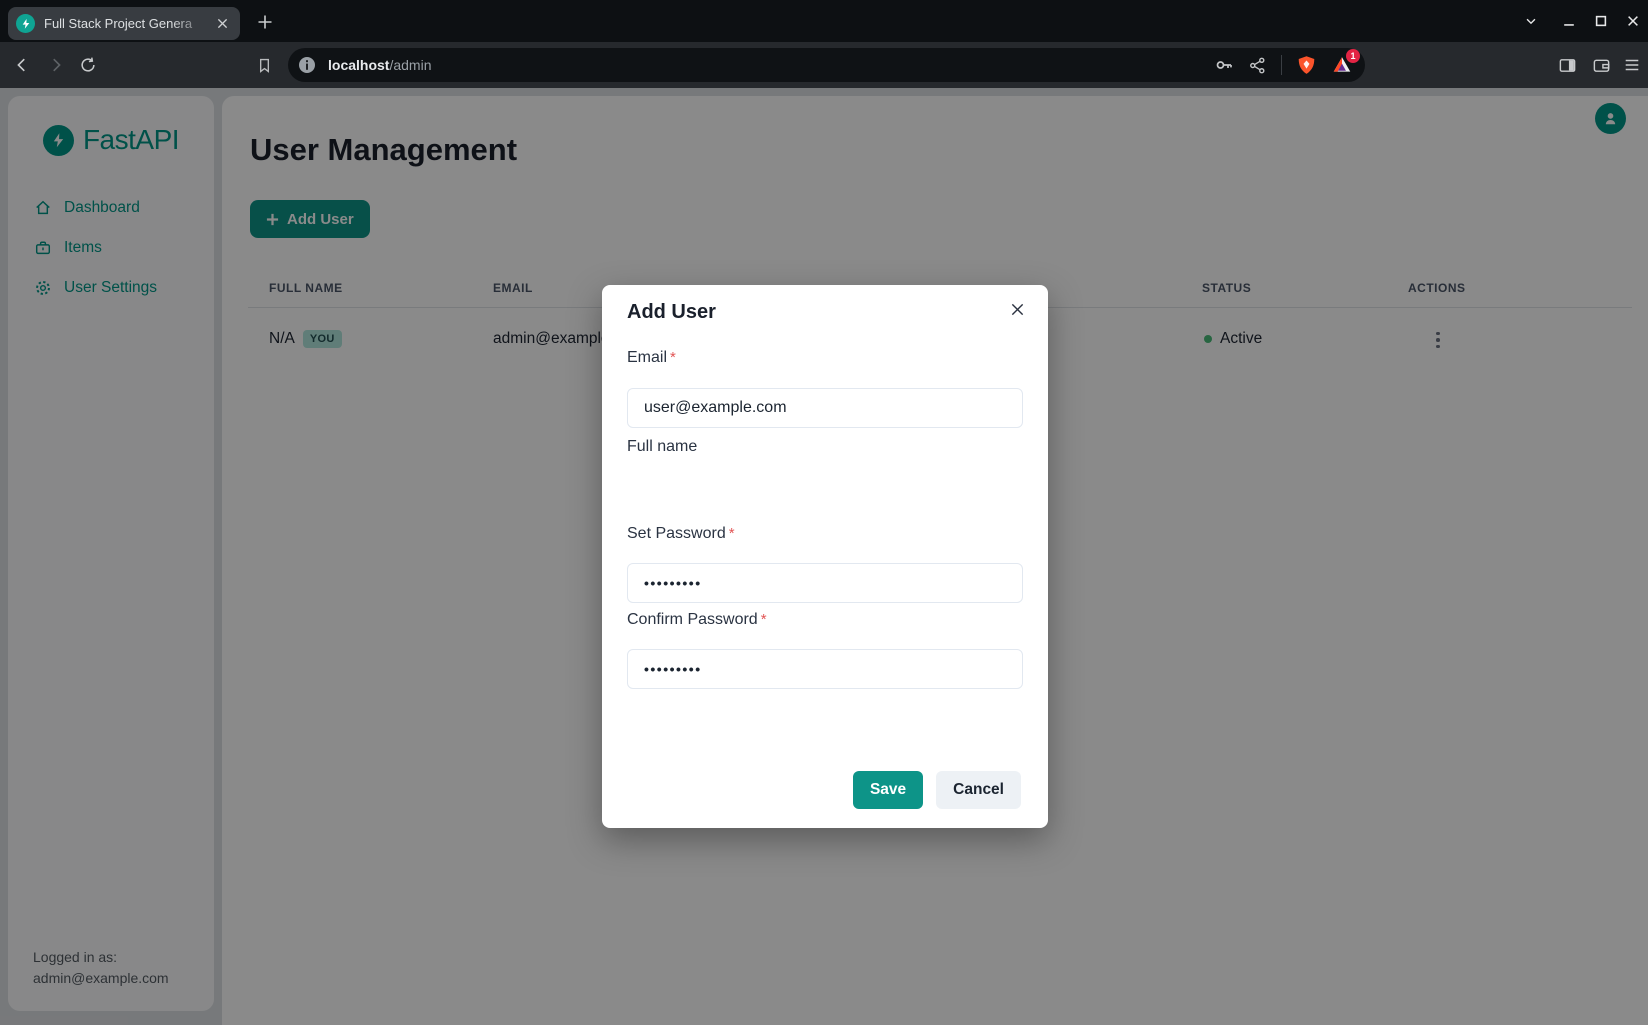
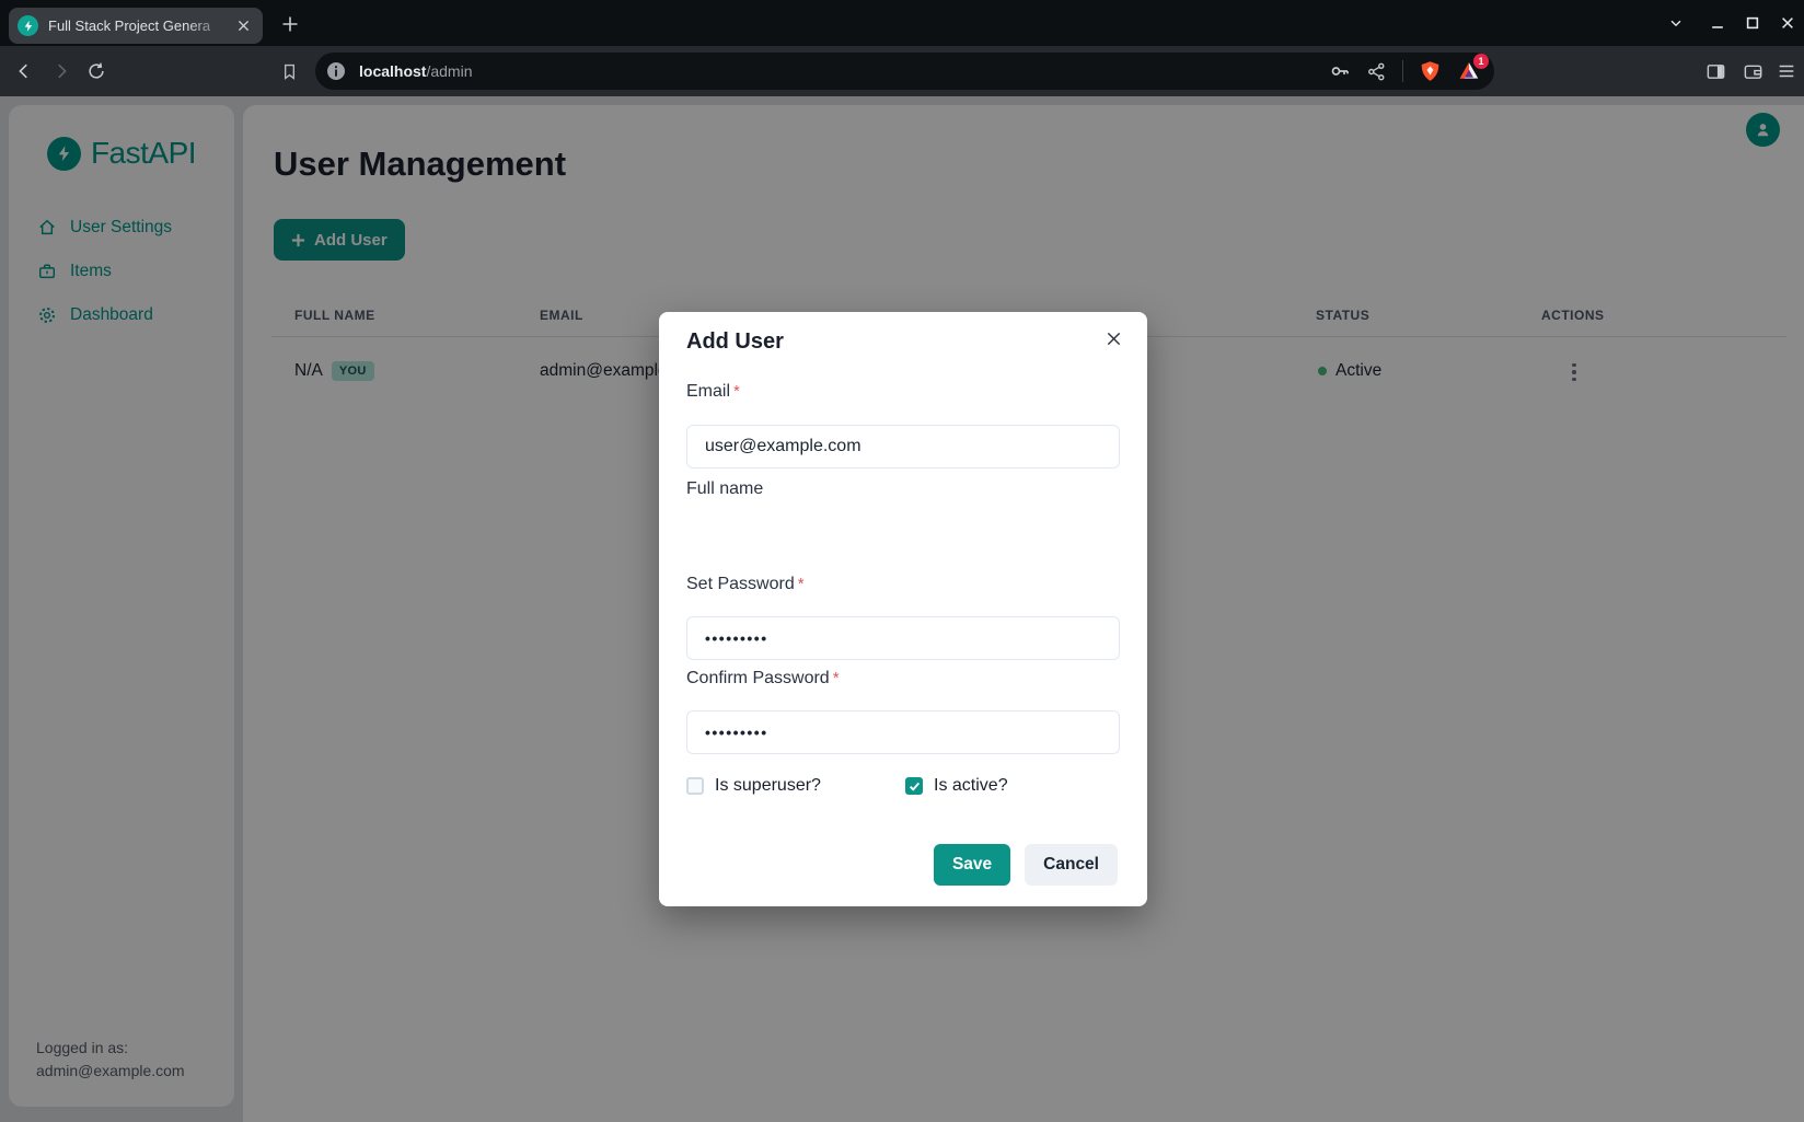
  Full Stack Project Ge
  localhost/admin
  1
  User Management
  Add User
  FULL NAME
  EMAIL
  STATUS
  ACTIONS
  N/A YOU
  admin@exampl
  Active
  FastAPI
- Dashboard
+ User Settings
  Items
- User Settings
+ Dashboard
  Logged in as:
  admin@example.com
  Add User
  Email *
  user@example.com
  Full name
  Set Password *
  •••••••••
  Confirm Password *
  •••••••••
+ Is superuser?
+ Is active?
  Save
  Cancel
